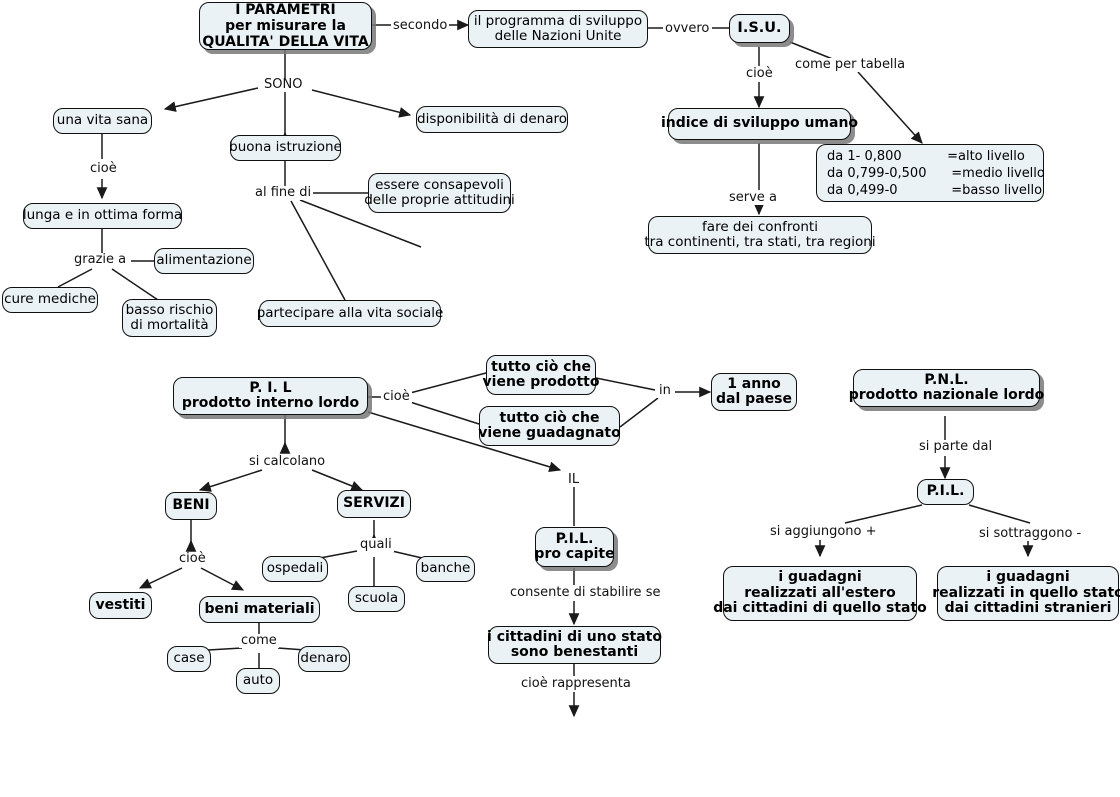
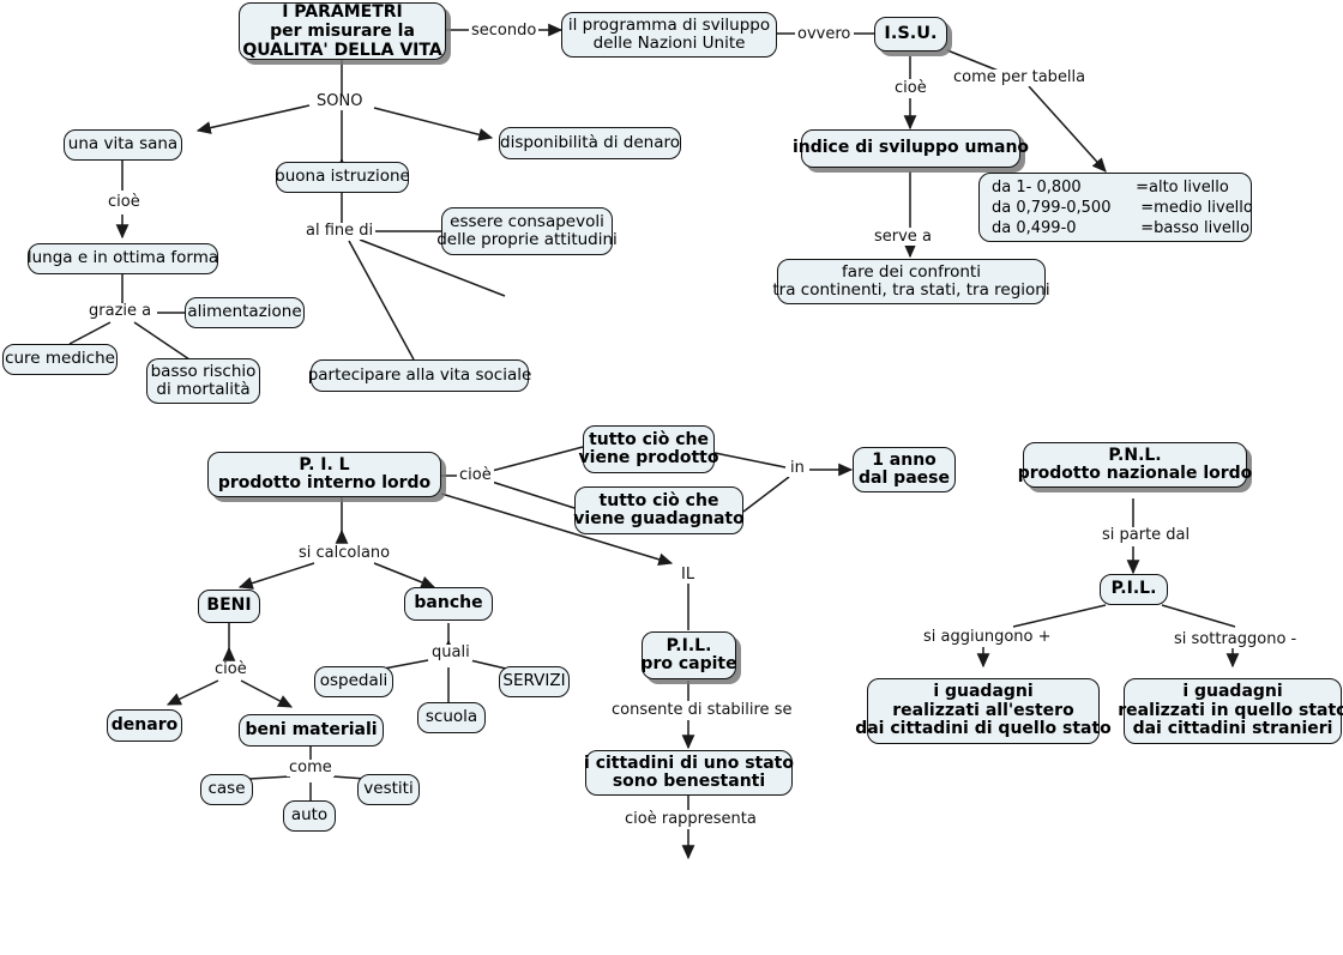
  I PARAMETRI
  per misurare la
  QUALITA' DELLA VITA
  il programma di sviluppo
  delle Nazioni Unite
  I.S.U.
  indice di sviluppo umano
  da 1- 0,800 =alto livello
  da 0,799-0,500 =medio livello
  da 0,499-0 =basso livello
  fare dei confronti
  tra continenti, tra stati, tra regioni
  una vita sana
  buona istruzione
  disponibilità di denaro
  lunga e in ottima forma
  alimentazione
  cure mediche
  basso rischio
  di mortalità
  essere consapevoli
  delle proprie attitudini
  partecipare alla vita sociale
  P. I. L
  prodotto interno lordo
  tutto ciò che
  viene prodotto
  tutto ciò che
  viene guadagnato
  1 anno
  dal paese
  BENI
- SERVIZI
+ banche
  ospedali
  scuola
- banche
+ SERVIZI
- vestiti
+ denaro
  beni materiali
  case
  auto
- denaro
+ vestiti
  P.I.L.
  pro capite
  i cittadini di uno stato
  sono benestanti
  P.N.L.
  prodotto nazionale lordo
  P.I.L.
  i guadagni
  realizzati all'estero
  dai cittadini di quello stato
  i guadagni
  realizzati in quello stato
  dai cittadini stranieri
  secondo
  ovvero
  cioè
  come per tabella
  serve a
  SONO
  cioè
  grazie a
  al fine di
  cioè
  in
  IL
  si calcolano
  cioè
  quali
  come
  consente di stabilire se
  cioè rappresenta
  si parte dal
  si aggiungono +
  si sottraggono -
